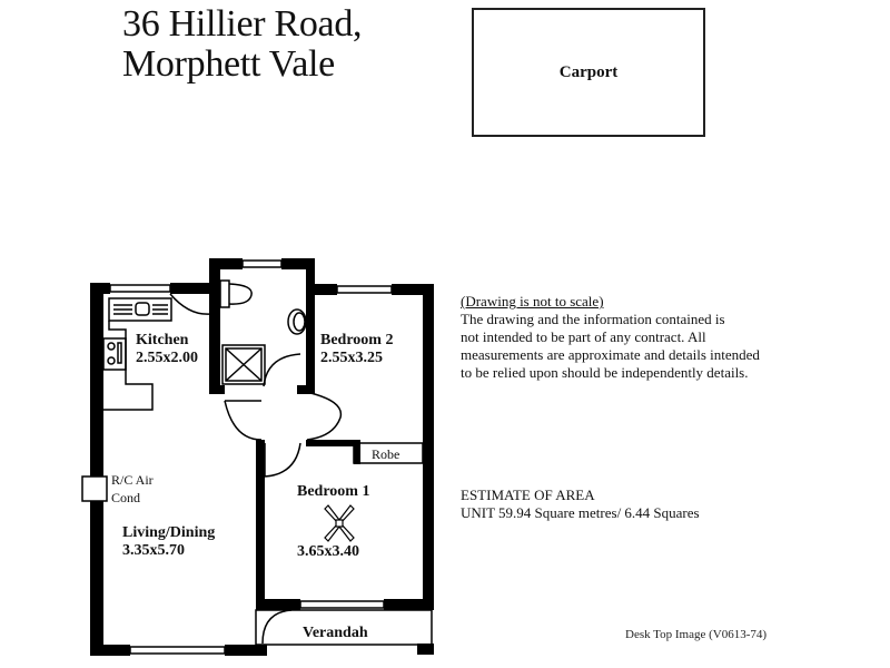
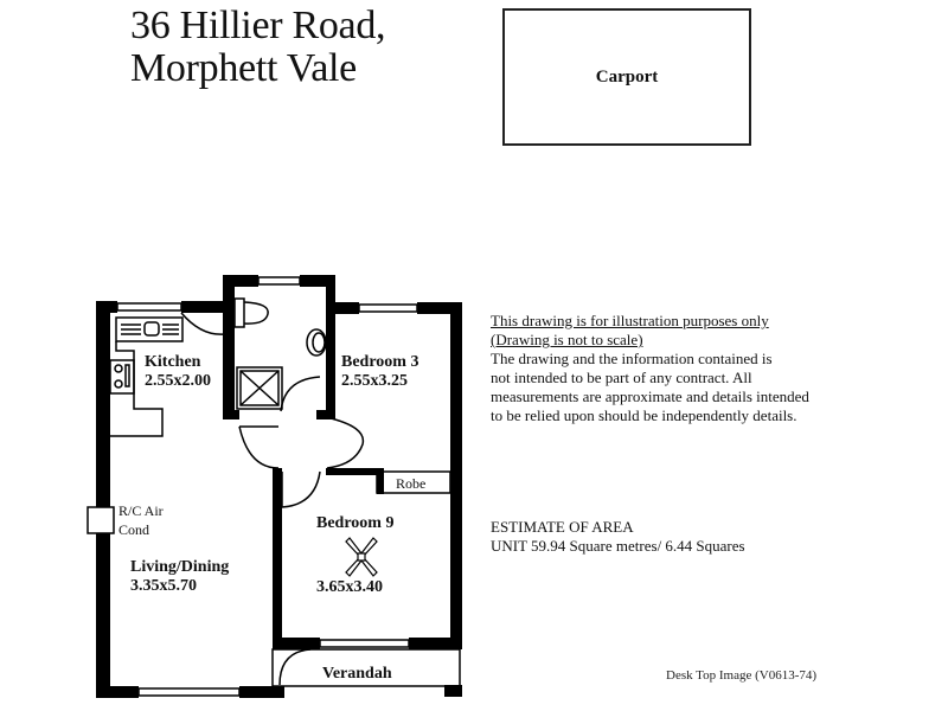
  36 Hillier Road,
  Morphett Vale
  Carport
  Kitchen
  2.55x2.00
- Bedroom 2
+ Bedroom 3
  2.55x3.25
  Robe
- Bedroom 1
+ Bedroom 9
  3.65x3.40
  R/C Air
  Cond
  Living/Dining
  3.35x5.70
  Verandah
+ This drawing is for illustration purposes only
  (Drawing is not to scale)
  The drawing and the information contained is
  not intended to be part of any contract. All
  measurements are approximate and details intended
  to be relied upon should be independently details.
  ESTIMATE OF AREA
  UNIT 59.94 Square metres/ 6.44 Squares
  Desk Top Image (V0613-74)
